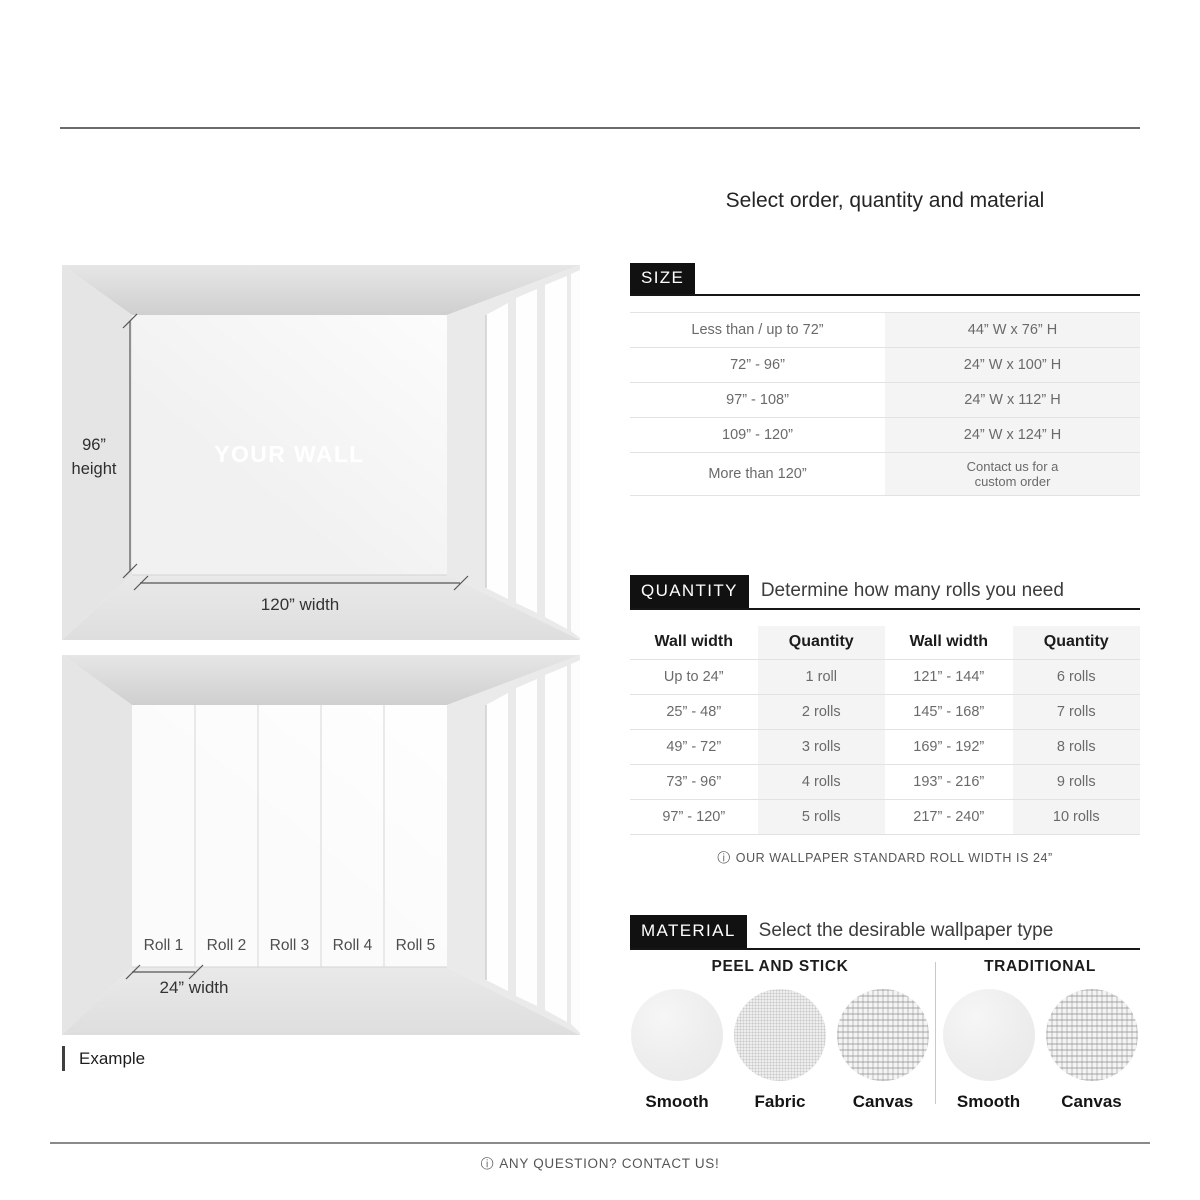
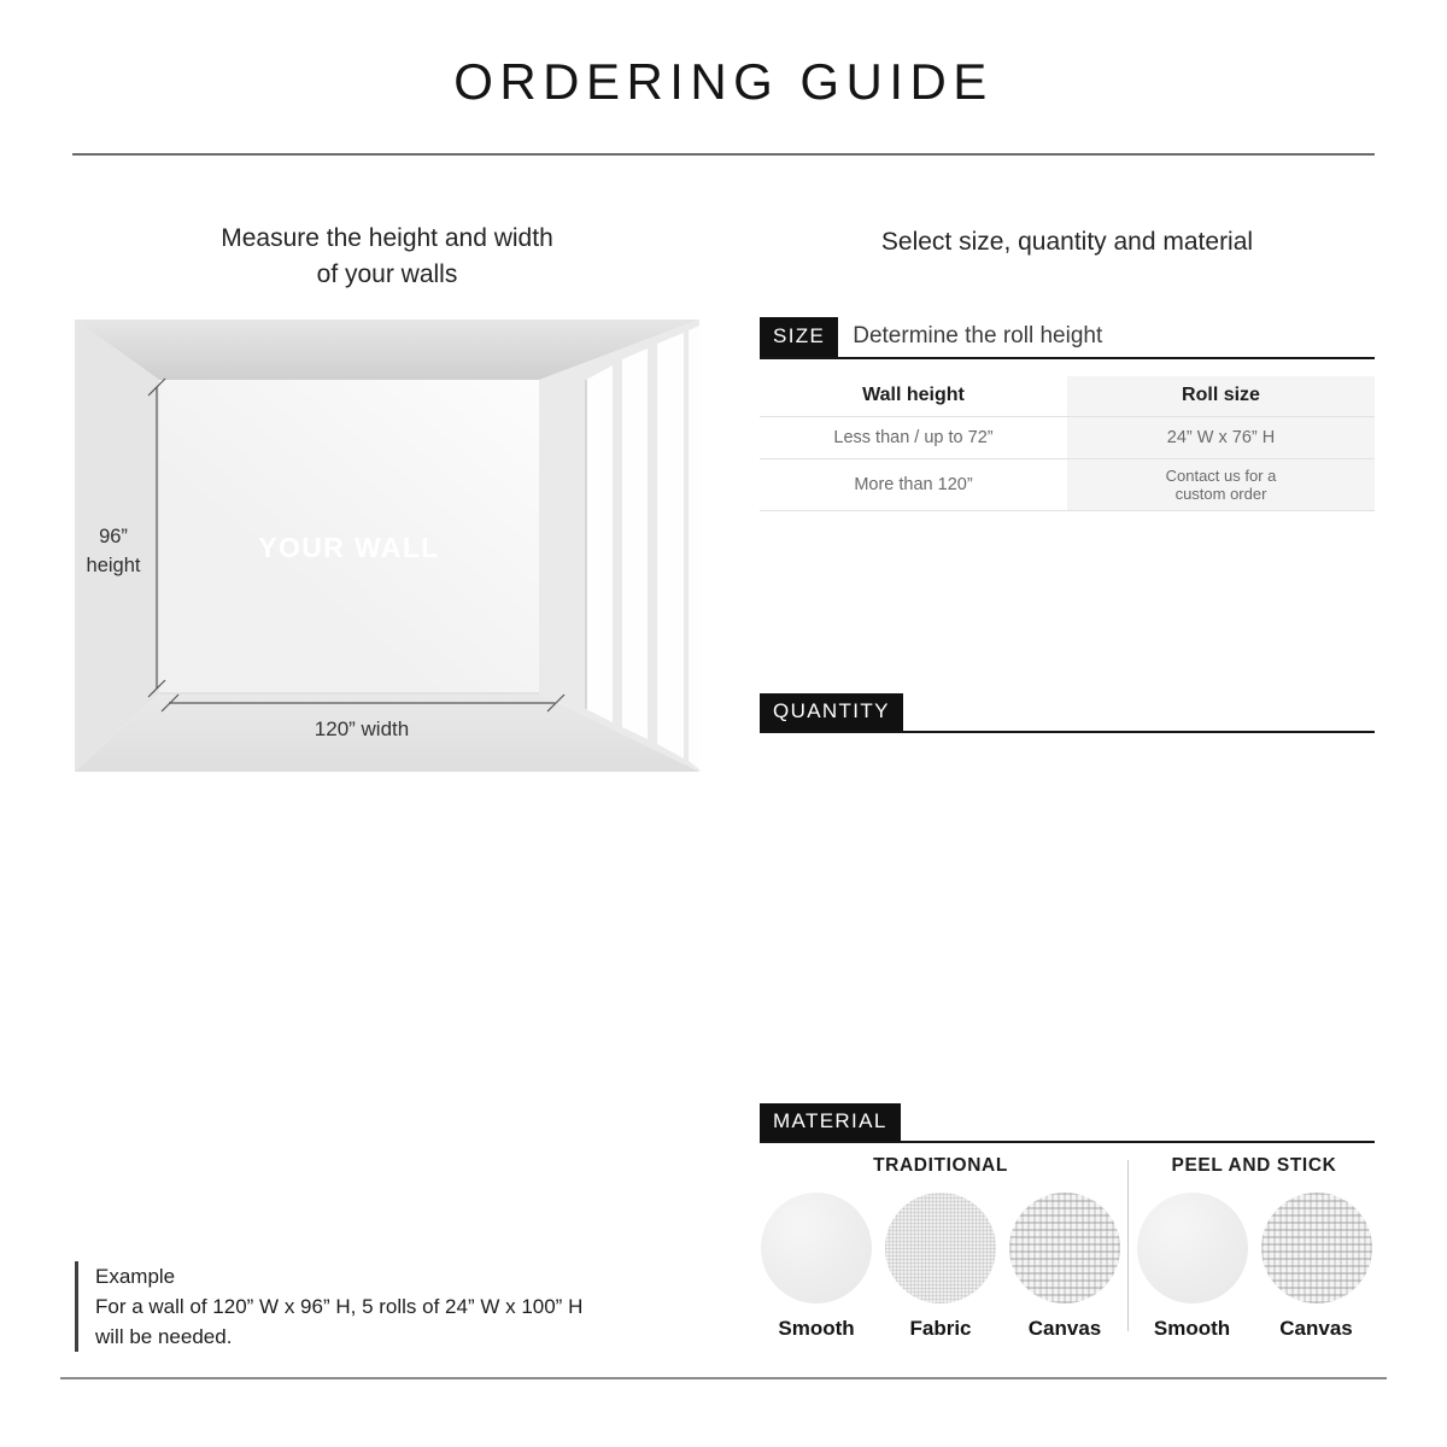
+ ORDERING GUIDE
+ Measure the height and width
+ of your walls
- Select order, quantity and material
+ Select size, quantity and material
  96”
  height
  120” width
- Roll 1
- Roll 2
- Roll 3
- Roll 4
- Roll 5
- 24” width
  Example
+ For a wall of 120” W x 96” H, 5 rolls of 24” W x 100” H
+ will be needed.
  SIZE
+ Determine the roll height
+ Wall height	Roll size
- Less than / up to 72”	44” W x 76” H
+ Less than / up to 72”	24” W x 76” H
- 72” - 96”	24” W x 100” H
- 97” - 108”	24” W x 112” H
- 109” - 120”	24” W x 124” H
  More than 120”	Contact us for a custom order
  QUANTITY
- Determine how many rolls you need
- Wall width	Quantity	Wall width	Quantity
- Up to 24”	1 roll	121” - 144”	6 rolls
- 25” - 48”	2 rolls	145” - 168”	7 rolls
- 49” - 72”	3 rolls	169” - 192”	8 rolls
- 73” - 96”	4 rolls	193” - 216”	9 rolls
- 97” - 120”	5 rolls	217” - 240”	10 rolls
- OUR WALLPAPER STANDARD ROLL WIDTH IS 24”
  MATERIAL
- Select the desirable wallpaper type
- PEEL AND STICK
+ TRADITIONAL
  Smooth
  Fabric
  Canvas
- TRADITIONAL
+ PEEL AND STICK
  Smooth
  Canvas
- ANY QUESTION? CONTACT US!
